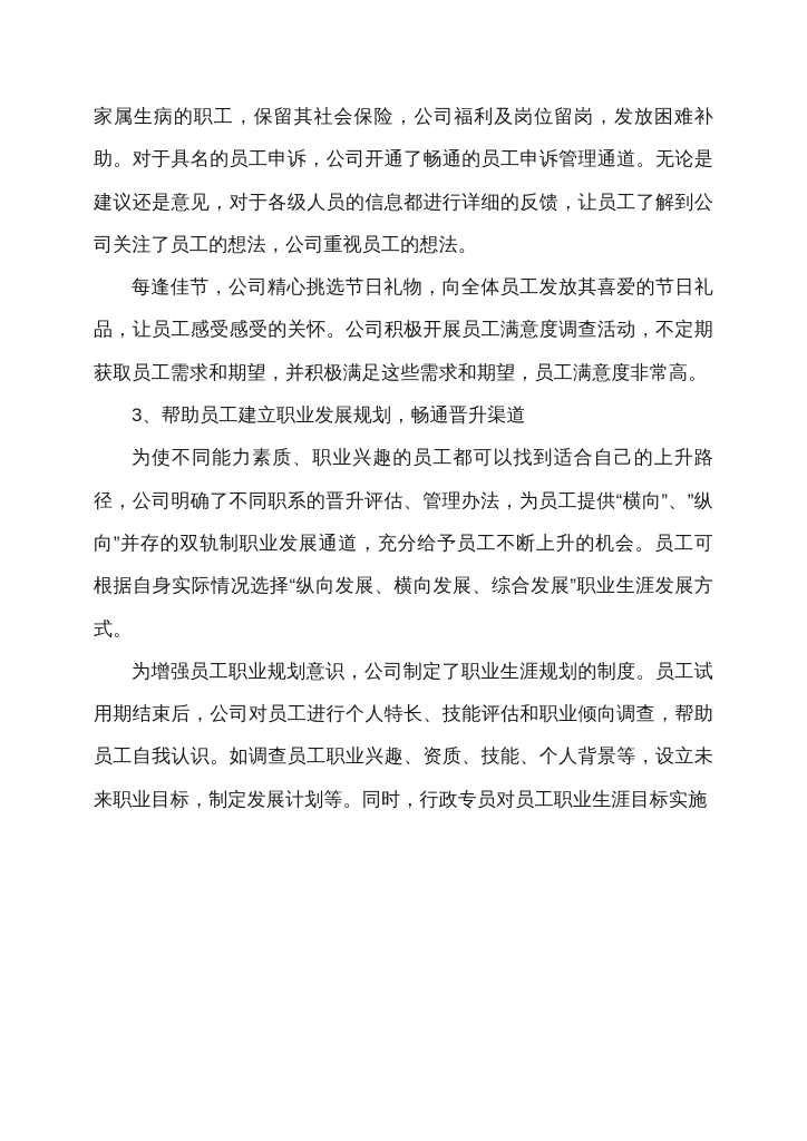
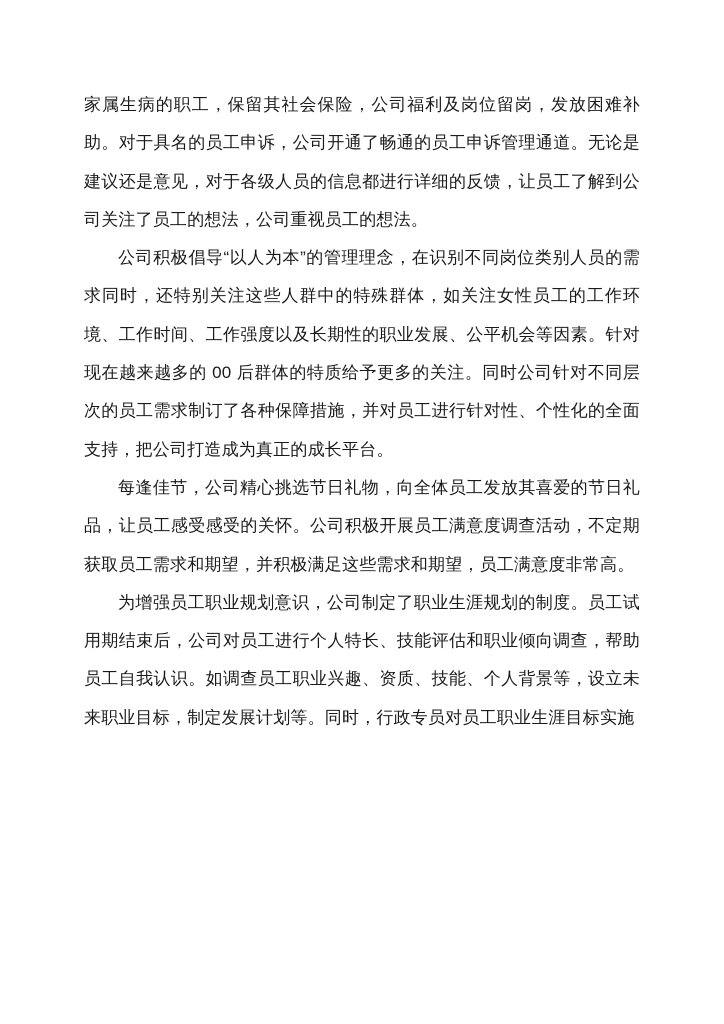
  家属生病的职工，保留其社会保险，公司福利及岗位留岗，发放困难补助。对于具名的员工申诉，公司开通了畅通的员工申诉管理通道。无论是建议还是意见，对于各级人员的信息都进行详细的反馈，让员工了解到公司关注了员工的想法，公司重视员工的想法。
+ 公司积极倡导“以人为本”的管理理念，在识别不同岗位类别人员的需求同时，还特别关注这些人群中的特殊群体，如关注女性员工的工作环境、工作时间、工作强度以及长期性的职业发展、公平机会等因素。针对现在越来越多的 00 后群体的特质给予更多的关注。同时公司针对不同层次的员工需求制订了各种保障措施，并对员工进行针对性、个性化的全面支持，把公司打造成为真正的成长平台。
  每逢佳节，公司精心挑选节日礼物，向全体员工发放其喜爱的节日礼品，让员工感受感受的关怀。公司积极开展员工满意度调查活动，不定期获取员工需求和期望，并积极满足这些需求和期望，员工满意度非常高。
- 3、帮助员工建立职业发展规划，畅通晋升渠道
- 为使不同能力素质、职业兴趣的员工都可以找到适合自己的上升路径，公司明确了不同职系的晋升评估、管理办法，为员工提供“横向”、”纵向”并存的双轨制职业发展通道，充分给予员工不断上升的机会。员工可根据自身实际情况选择“纵向发展、横向发展、综合发展”职业生涯发展方式。
  为增强员工职业规划意识，公司制定了职业生涯规划的制度。员工试用期结束后，公司对员工进行个人特长、技能评估和职业倾向调查，帮助员工自我认识。如调查员工职业兴趣、资质、技能、个人背景等，设立未来职业目标，制定发展计划等。同时，行政专员对员工职业生涯目标实施
